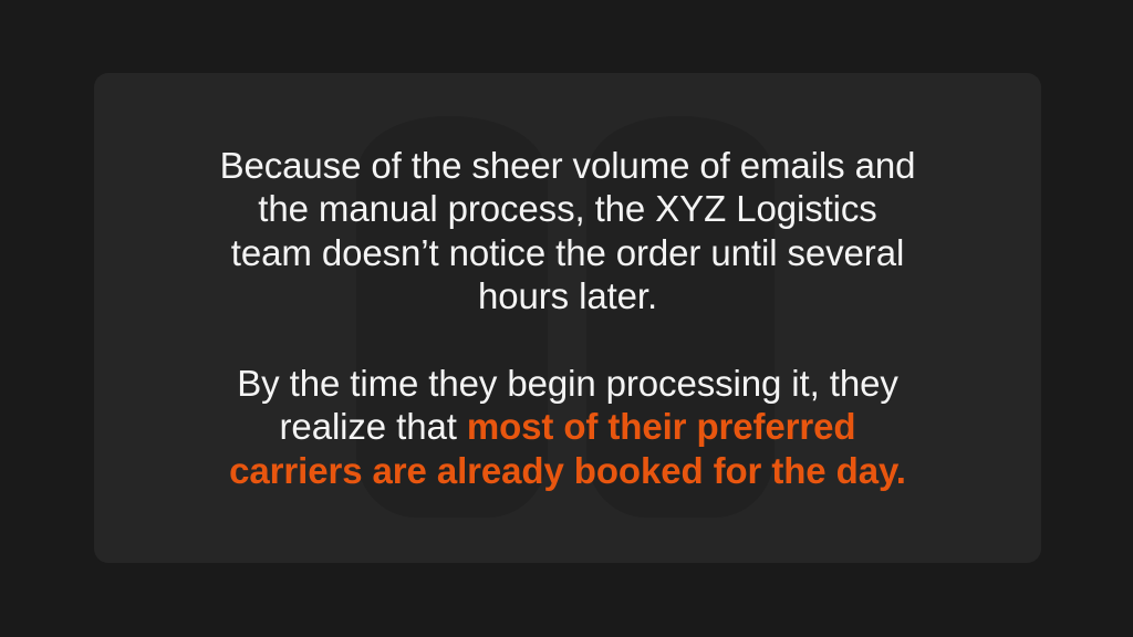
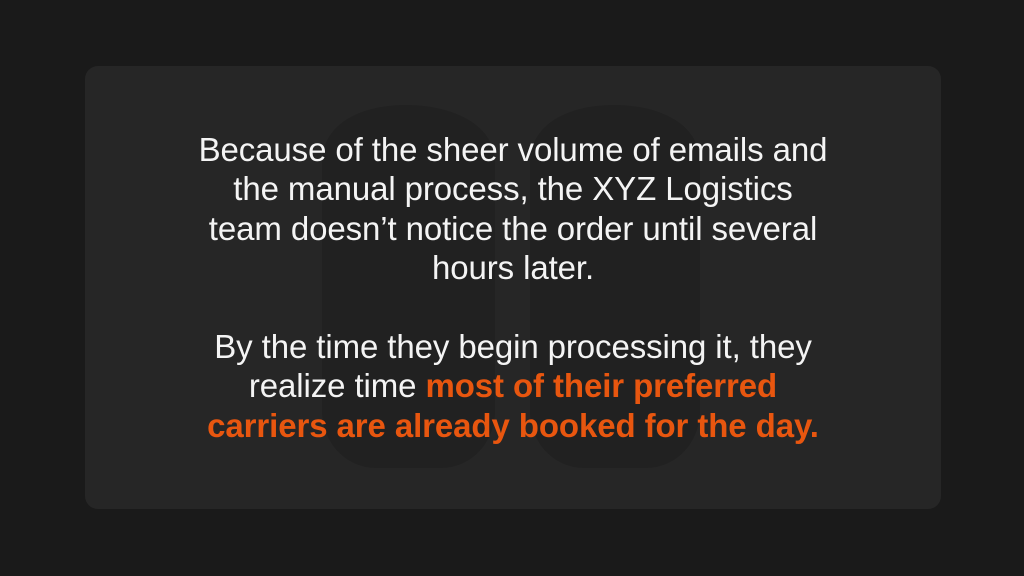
- Because of the sheer volume of emails and the manual process, the XYZ Logistics team doesn’t notice the order until several hours later. By the time they begin processing it, they realize that most of their preferred carriers are already booked for the day.
+ Because of the sheer volume of emails and the manual process, the XYZ Logistics team doesn’t notice the order until several hours later. By the time they begin processing it, they realize time most of their preferred carriers are already booked for the day.
